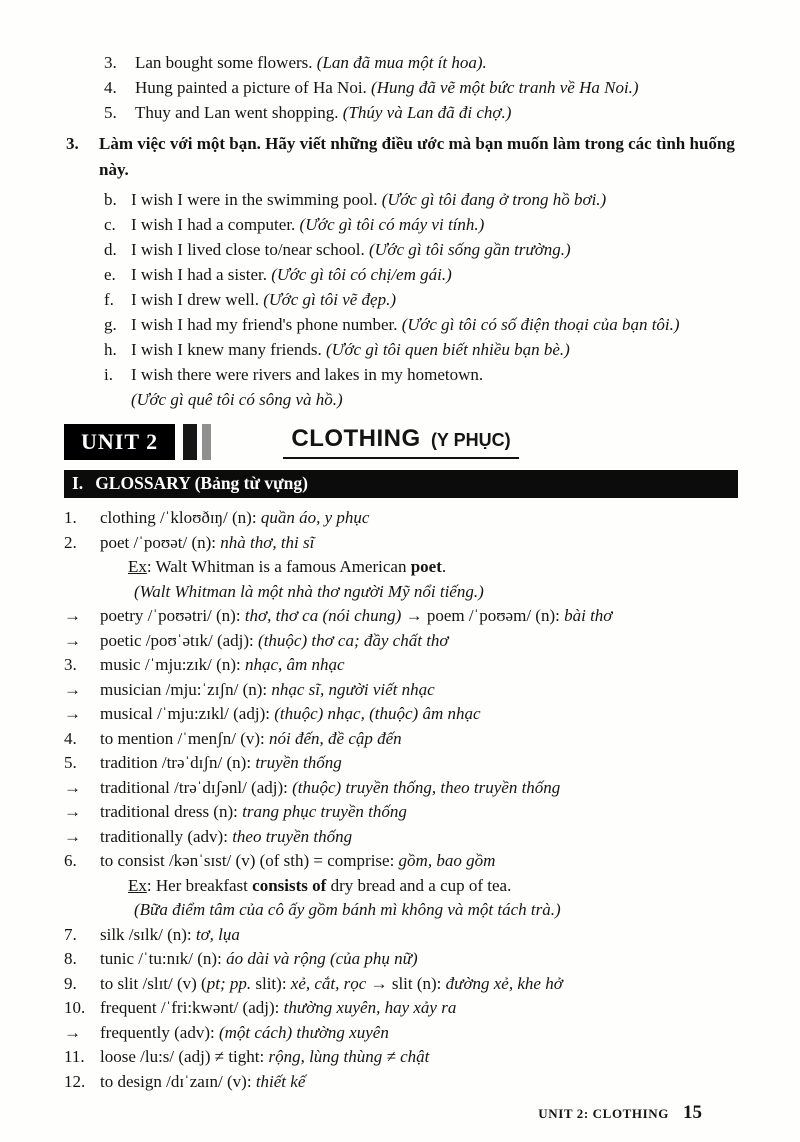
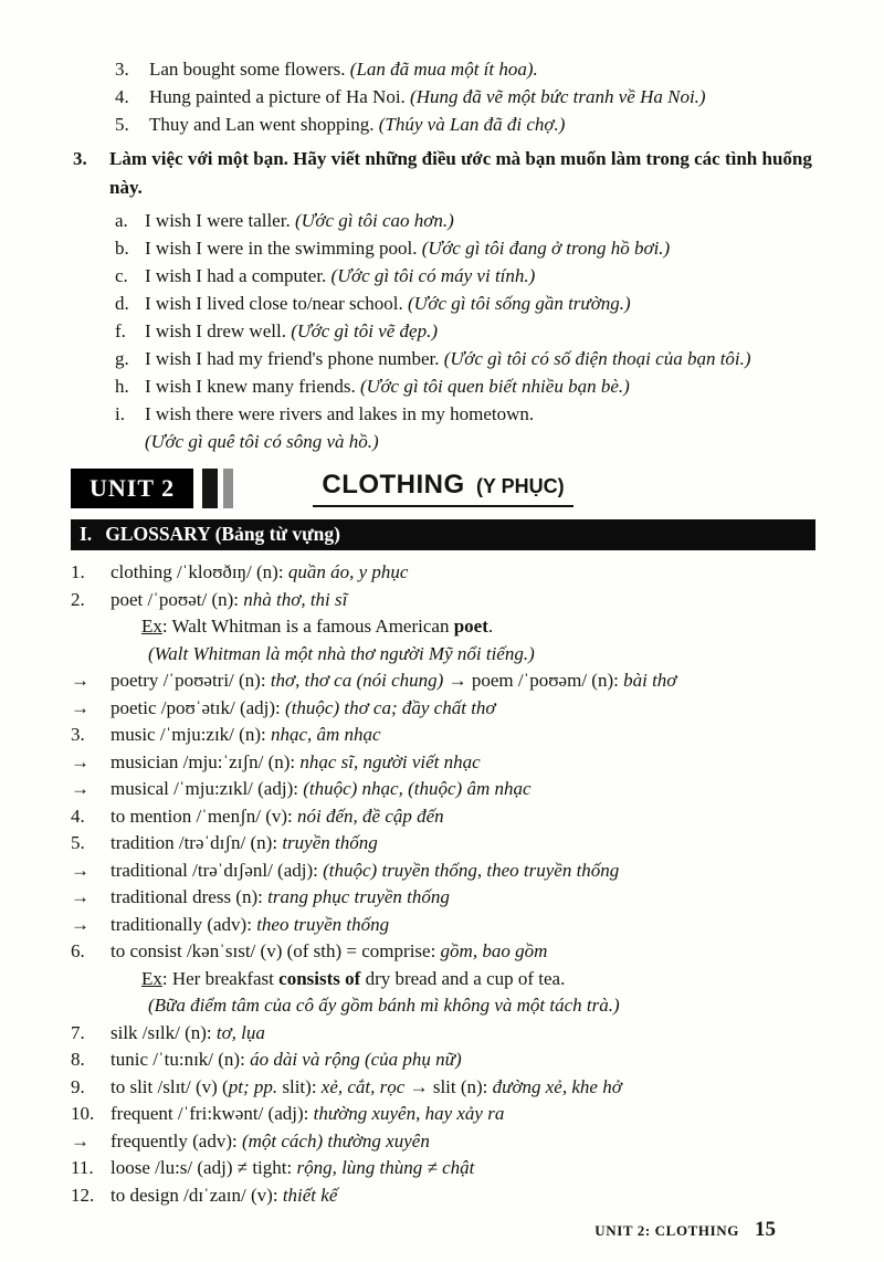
  3.
  Lan bought some flowers. (Lan đã mua một ít hoa).
  4.
  Hung painted a picture of Ha Noi. (Hung đã vẽ một bức tranh về Ha Noi.)
  5.
  Thuy and Lan went shopping. (Thúy và Lan đã đi chợ.)
  3.
  Làm việc với một bạn. Hãy viết những điều ước mà bạn muốn làm trong các tình huống này.
+ a.
+ I wish I were taller. (Ước gì tôi cao hơn.)
  b.
  I wish I were in the swimming pool. (Ước gì tôi đang ở trong hồ bơi.)
  c.
  I wish I had a computer. (Ước gì tôi có máy vi tính.)
  d.
  I wish I lived close to/near school. (Ước gì tôi sống gần trường.)
- e.
- I wish I had a sister. (Ước gì tôi có chị/em gái.)
  f.
  I wish I drew well. (Ước gì tôi vẽ đẹp.)
  g.
  I wish I had my friend's phone number. (Ước gì tôi có số điện thoại của bạn tôi.)
  h.
  I wish I knew many friends. (Ước gì tôi quen biết nhiều bạn bè.)
  i.
  I wish there were rivers and lakes in my hometown.
  (Ước gì quê tôi có sông và hồ.)
  UNIT 2
  CLOTHING (Y PHỤC)
  I.
  GLOSSARY (Bảng từ vựng)
  1.
  clothing /ˈkloʊðɪŋ/ (n): quần áo, y phục
  2.
  poet /ˈpoʊət/ (n): nhà thơ, thi sĩ
  Ex: Walt Whitman is a famous American poet.
  (Walt Whitman là một nhà thơ người Mỹ nổi tiếng.)
  →
  poetry /ˈpoʊətri/ (n): thơ, thơ ca (nói chung) → poem /ˈpoʊəm/ (n): bài thơ
  →
  poetic /poʊˈətɪk/ (adj): (thuộc) thơ ca; đầy chất thơ
  3.
  music /ˈmju:zɪk/ (n): nhạc, âm nhạc
  →
  musician /mju:ˈzɪʃn/ (n): nhạc sĩ, người viết nhạc
  →
  musical /ˈmju:zɪkl/ (adj): (thuộc) nhạc, (thuộc) âm nhạc
  4.
  to mention /ˈmenʃn/ (v): nói đến, đề cập đến
  5.
  tradition /trəˈdɪʃn/ (n): truyền thống
  →
  traditional /trəˈdɪʃənl/ (adj): (thuộc) truyền thống, theo truyền thống
  →
  traditional dress (n): trang phục truyền thống
  →
  traditionally (adv): theo truyền thống
  6.
  to consist /kənˈsɪst/ (v) (of sth) = comprise: gồm, bao gồm
  Ex: Her breakfast consists of dry bread and a cup of tea.
  (Bữa điểm tâm của cô ấy gồm bánh mì không và một tách trà.)
  7.
  silk /sɪlk/ (n): tơ, lụa
  8.
  tunic /ˈtu:nɪk/ (n): áo dài và rộng (của phụ nữ)
  9.
  to slit /slɪt/ (v) (pt; pp. slit): xẻ, cắt, rọc → slit (n): đường xẻ, khe hở
  10.
  frequent /ˈfri:kwənt/ (adj): thường xuyên, hay xảy ra
  →
  frequently (adv): (một cách) thường xuyên
  11.
  loose /lu:s/ (adj) ≠ tight: rộng, lùng thùng ≠ chật
  12.
  to design /dɪˈzaɪn/ (v): thiết kế
  UNIT 2: CLOTHING
  15
